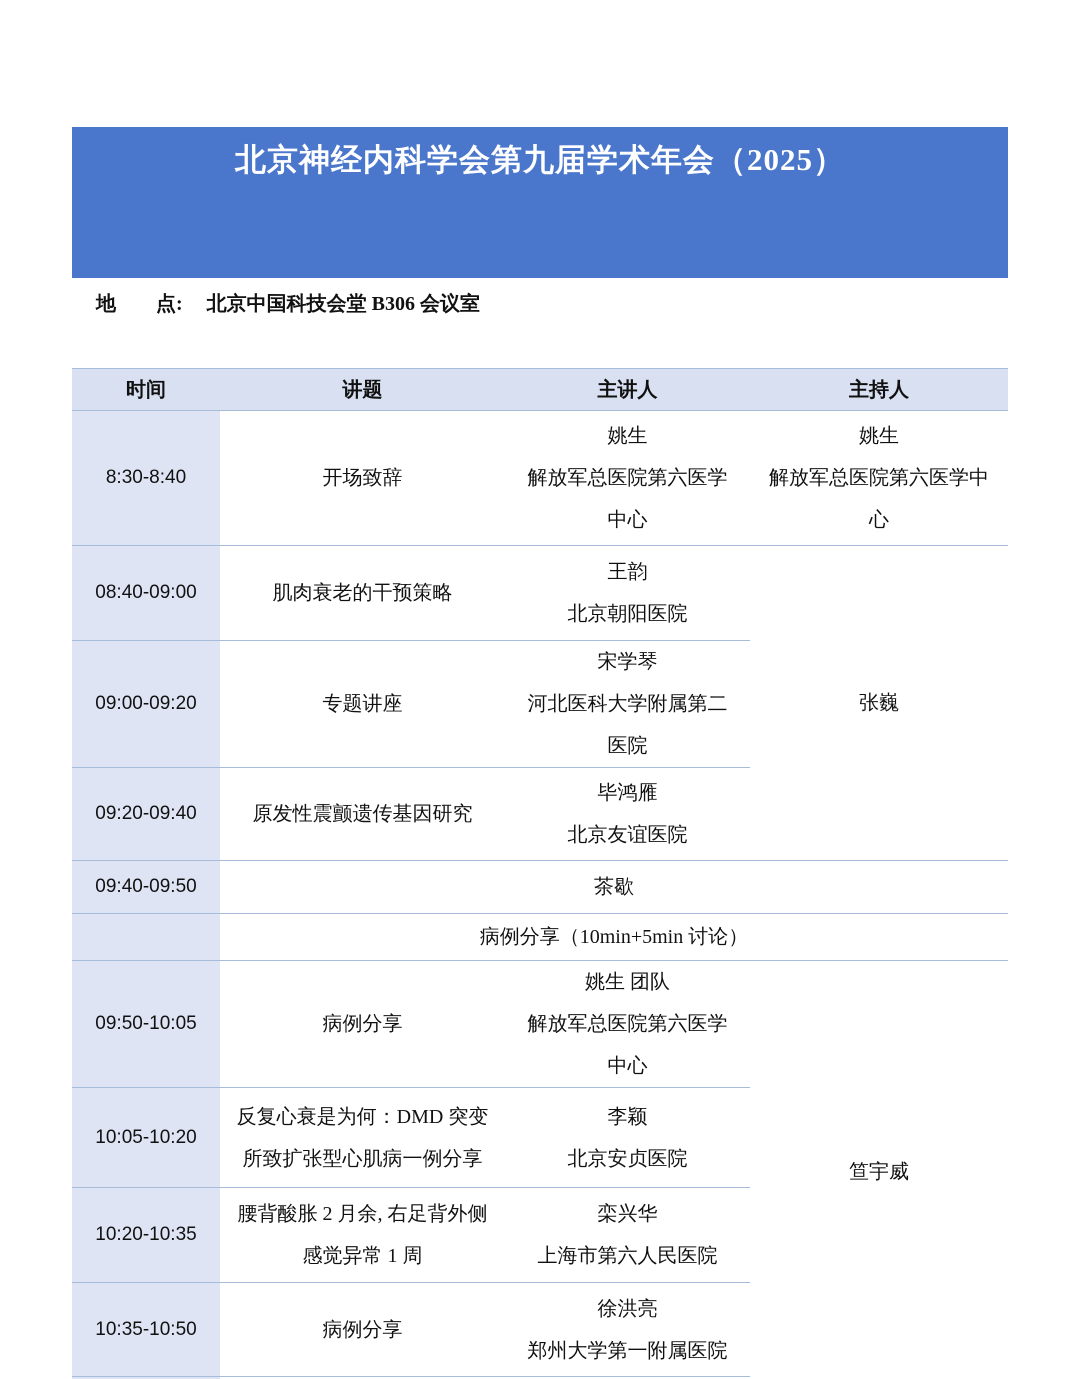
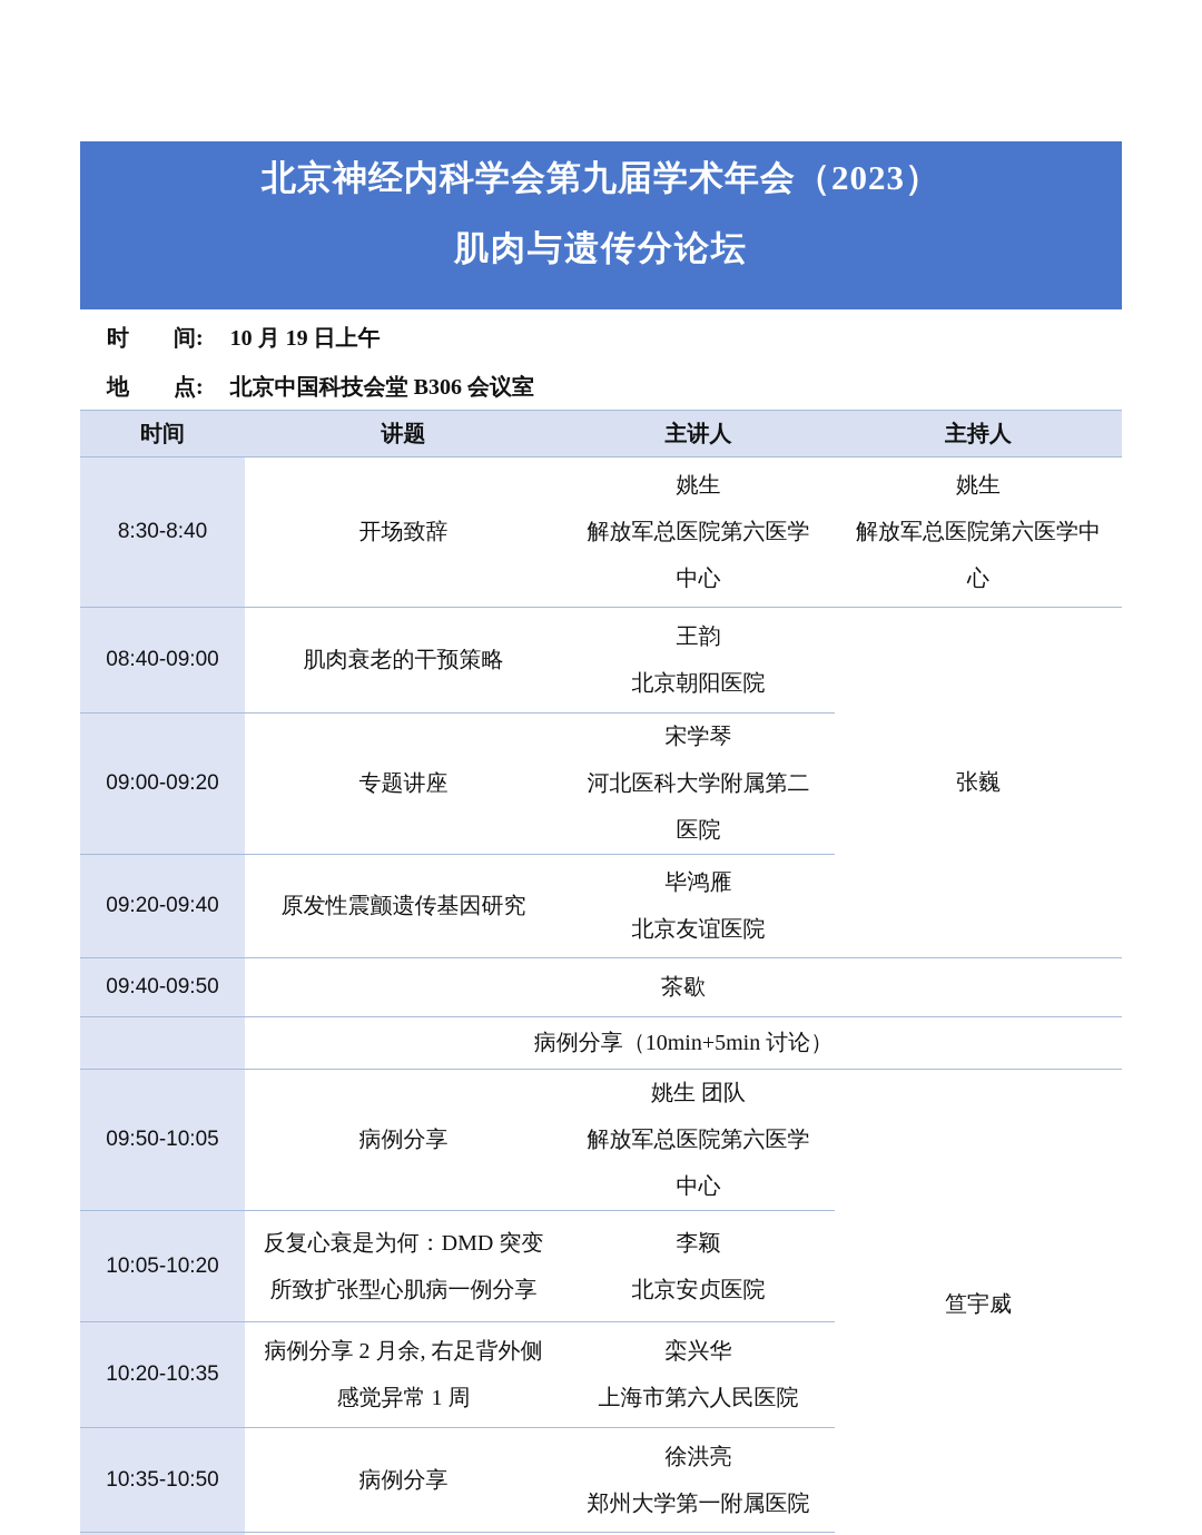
- 北京神经内科学会第九届学术年会（2025）
+ 北京神经内科学会第九届学术年会（2023）
+ 肌肉与遗传分论坛
+ 时 间:
+ 10 月 19 日上午
  地 点:
  北京中国科技会堂 B306 会议室
  时间	讲题	主讲人	主持人
  8:30-8:40	开场致辞	姚生 解放军总医院第六医学中心	姚生 解放军总医院第六医学中心
  08:40-09:00	肌肉衰老的干预策略	王韵 北京朝阳医院	张巍
  09:00-09:20	专题讲座	宋学琴 河北医科大学附属第二医院
  09:20-09:40	原发性震颤遗传基因研究	毕鸿雁 北京友谊医院
  09:40-09:50	茶歇
  	病例分享（10min+5min 讨论）
  09:50-10:05	病例分享	姚生 团队 解放军总医院第六医学中心	笪宇威
  10:05-10:20	反复心衰是为何：DMD 突变所致扩张型心肌病一例分享	李颖 北京安贞医院
- 10:20-10:35	腰背酸胀 2 月余, 右足背外侧感觉异常 1 周	栾兴华 上海市第六人民医院
+ 10:20-10:35	病例分享 2 月余, 右足背外侧感觉异常 1 周	栾兴华 上海市第六人民医院
  10:35-10:50	病例分享	徐洪亮 郑州大学第一附属医院
